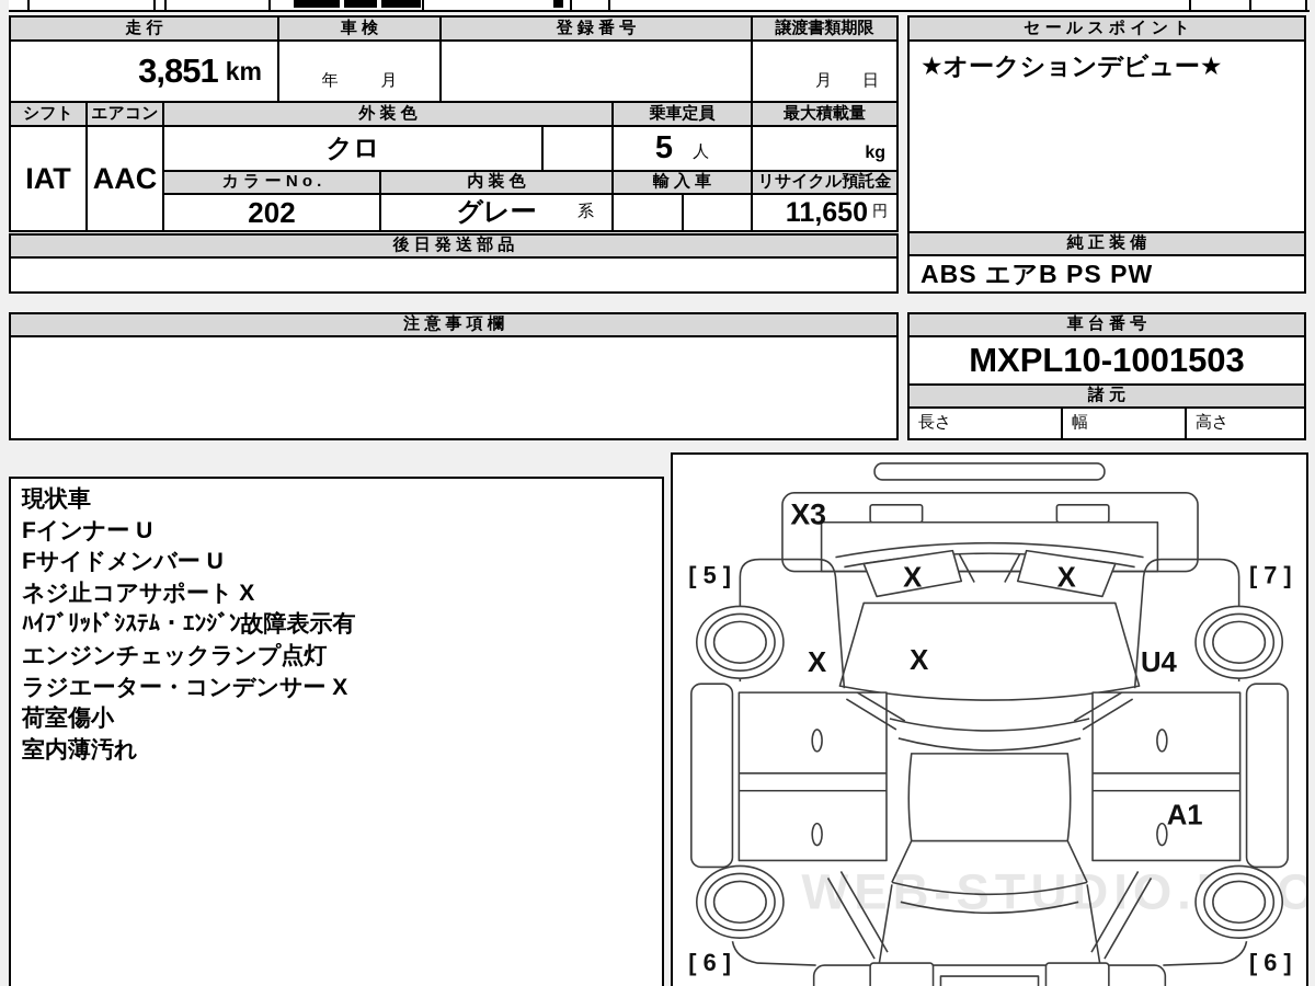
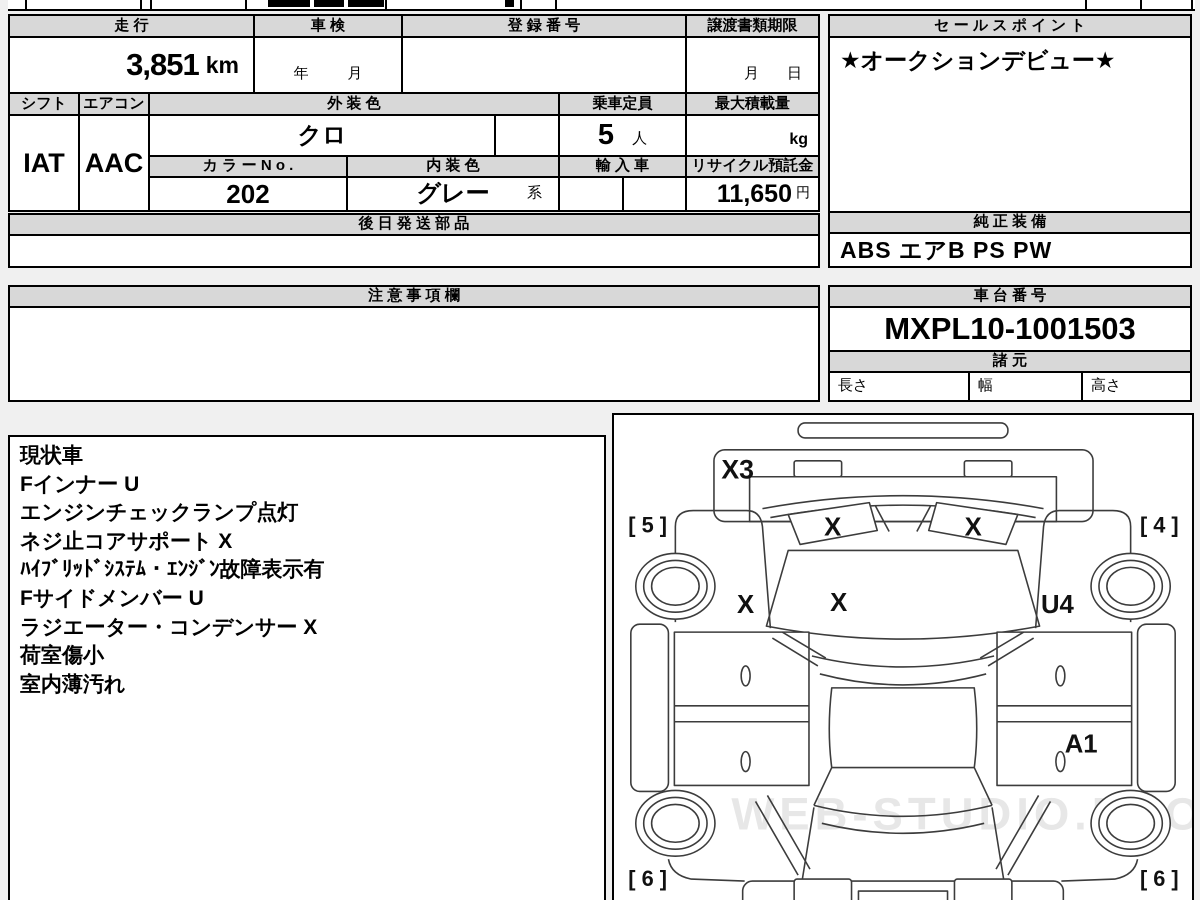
  走 行
  車 検
  登 録 番 号
  譲渡書類期限
  3,851
  km
  年
  月
  月
  日
  シフト
  エアコン
  外 装 色
  乗車定員
  最大積載量
  IAT
  AAC
  クロ
  5
  人
  kg
  カ ラ ー N o .
  内 装 色
  輸 入 車
  リサイクル預託金
  202
  グレー
  系
  11,650
  円
  後 日 発 送 部 品
  注 意 事 項 欄
  セ ー ル ス ポ イ ン ト
  ★オークションデビュー★
  純 正 装 備
  ABS エアB PS PW
  車 台 番 号
  MXPL10-1001503
  諸 元
  長さ
  幅
  高さ
  現状車
  Fインナー U
- Fサイドメンバー U
+ エンジンチェックランプ点灯
  ネジ止コアサポート X
  ﾊｲﾌﾞﾘｯﾄﾞｼｽﾃﾑ・ｴﾝｼﾞﾝ故障表示有
- エンジンチェックランプ点灯
+ Fサイドメンバー U
  ラジエーター・コンデンサー X
  荷室傷小
  室内薄汚れ
  WEBSTUDIO.O
  X3
  X
  X
  X
  X
  U4
  A1
  [ 5 ]
- [ 7 ]
+ [ 4 ]
  [ 6 ]
  [ 6 ]
